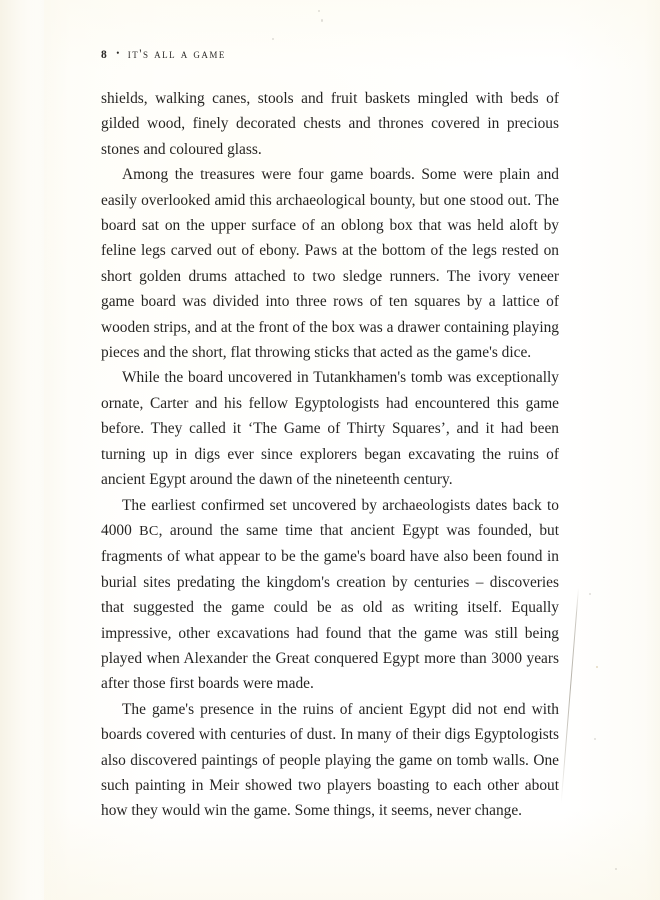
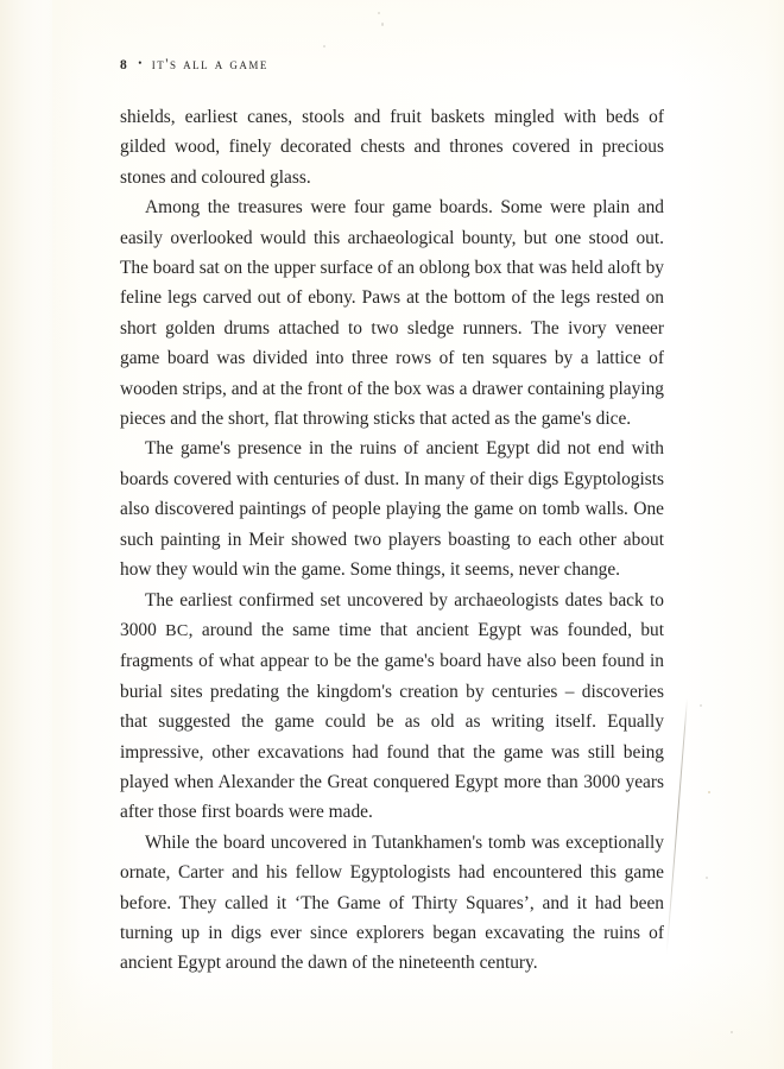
  8 • it's all a game
- shields, walking canes, stools and fruit baskets mingled with beds of gilded wood, finely decorated chests and thrones covered in precious stones and coloured glass.
+ shields, earliest canes, stools and fruit baskets mingled with beds of gilded wood, finely decorated chests and thrones covered in precious stones and coloured glass.
- Among the treasures were four game boards. Some were plain and easily overlooked amid this archaeological bounty, but one stood out. The board sat on the upper surface of an oblong box that was held aloft by feline legs carved out of ebony. Paws at the bottom of the legs rested on short golden drums attached to two sledge runners. The ivory veneer game board was divided into three rows of ten squares by a lattice of wooden strips, and at the front of the box was a drawer containing playing pieces and the short, flat throwing sticks that acted as the game's dice.
+ Among the treasures were four game boards. Some were plain and easily overlooked would this archaeological bounty, but one stood out. The board sat on the upper surface of an oblong box that was held aloft by feline legs carved out of ebony. Paws at the bottom of the legs rested on short golden drums attached to two sledge runners. The ivory veneer game board was divided into three rows of ten squares by a lattice of wooden strips, and at the front of the box was a drawer containing playing pieces and the short, flat throwing sticks that acted as the game's dice.
- While the board uncovered in Tutankhamen's tomb was exceptionally ornate, Carter and his fellow Egyptologists had encountered this game before. They called it ‘The Game of Thirty Squares’, and it had been turning up in digs ever since explorers began excavating the ruins of ancient Egypt around the dawn of the nineteenth century.
+ The game's presence in the ruins of ancient Egypt did not end with boards covered with centuries of dust. In many of their digs Egyptologists also discovered paintings of people playing the game on tomb walls. One such painting in Meir showed two players boasting to each other about how they would win the game. Some things, it seems, never change.
- The earliest confirmed set uncovered by archaeologists dates back to 4000 BC, around the same time that ancient Egypt was founded, but fragments of what appear to be the game's board have also been found in burial sites predating the kingdom's creation by centuries – discoveries that suggested the game could be as old as writing itself. Equally impressive, other excavations had found that the game was still being played when Alexander the Great conquered Egypt more than 3000 years after those first boards were made.
+ The earliest confirmed set uncovered by archaeologists dates back to 3000 BC, around the same time that ancient Egypt was founded, but fragments of what appear to be the game's board have also been found in burial sites predating the kingdom's creation by centuries – discoveries that suggested the game could be as old as writing itself. Equally impressive, other excavations had found that the game was still being played when Alexander the Great conquered Egypt more than 3000 years after those first boards were made.
- The game's presence in the ruins of ancient Egypt did not end with boards covered with centuries of dust. In many of their digs Egyptologists also discovered paintings of people playing the game on tomb walls. One such painting in Meir showed two players boasting to each other about how they would win the game. Some things, it seems, never change.
+ While the board uncovered in Tutankhamen's tomb was exceptionally ornate, Carter and his fellow Egyptologists had encountered this game before. They called it ‘The Game of Thirty Squares’, and it had been turning up in digs ever since explorers began excavating the ruins of ancient Egypt around the dawn of the nineteenth century.
